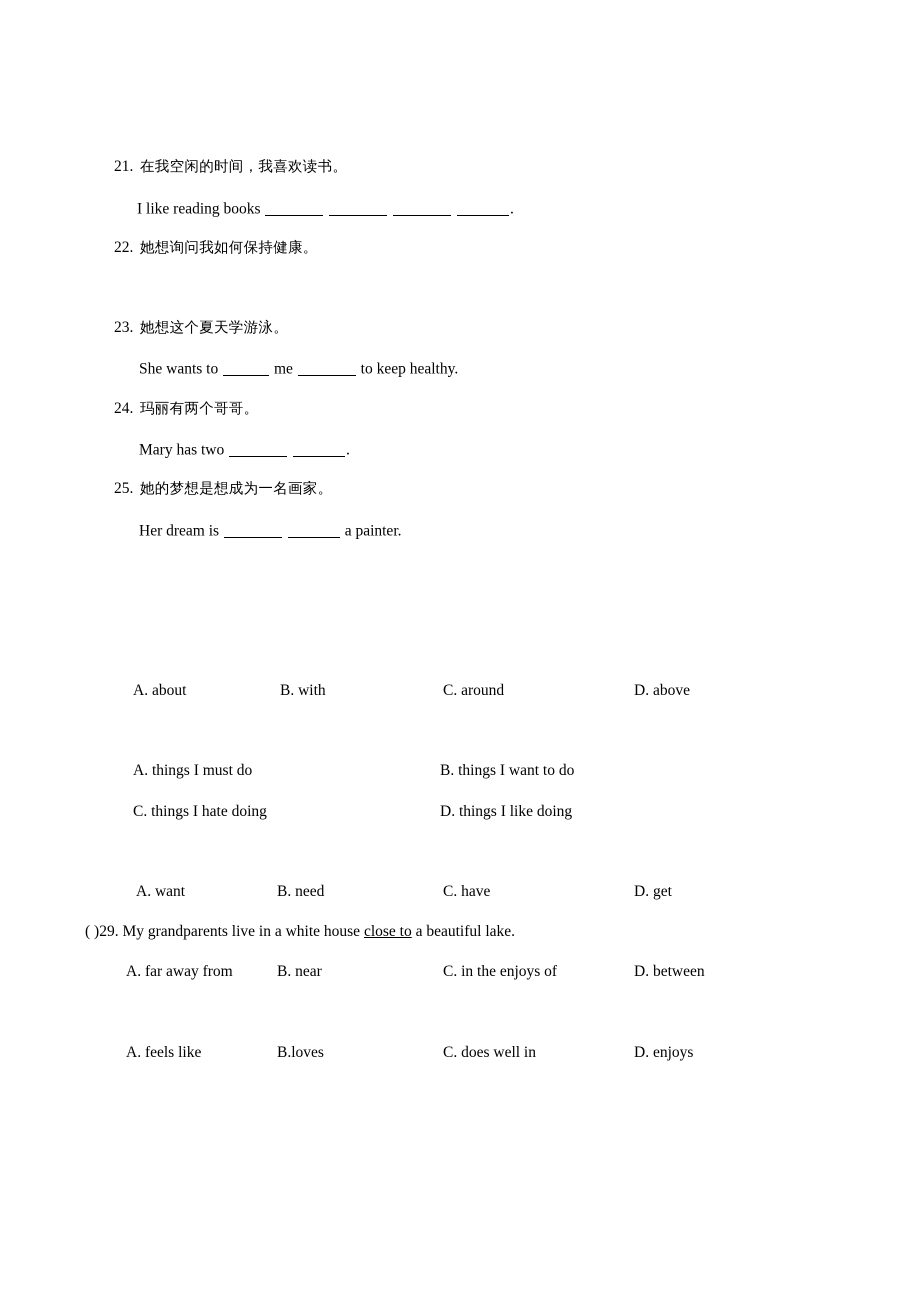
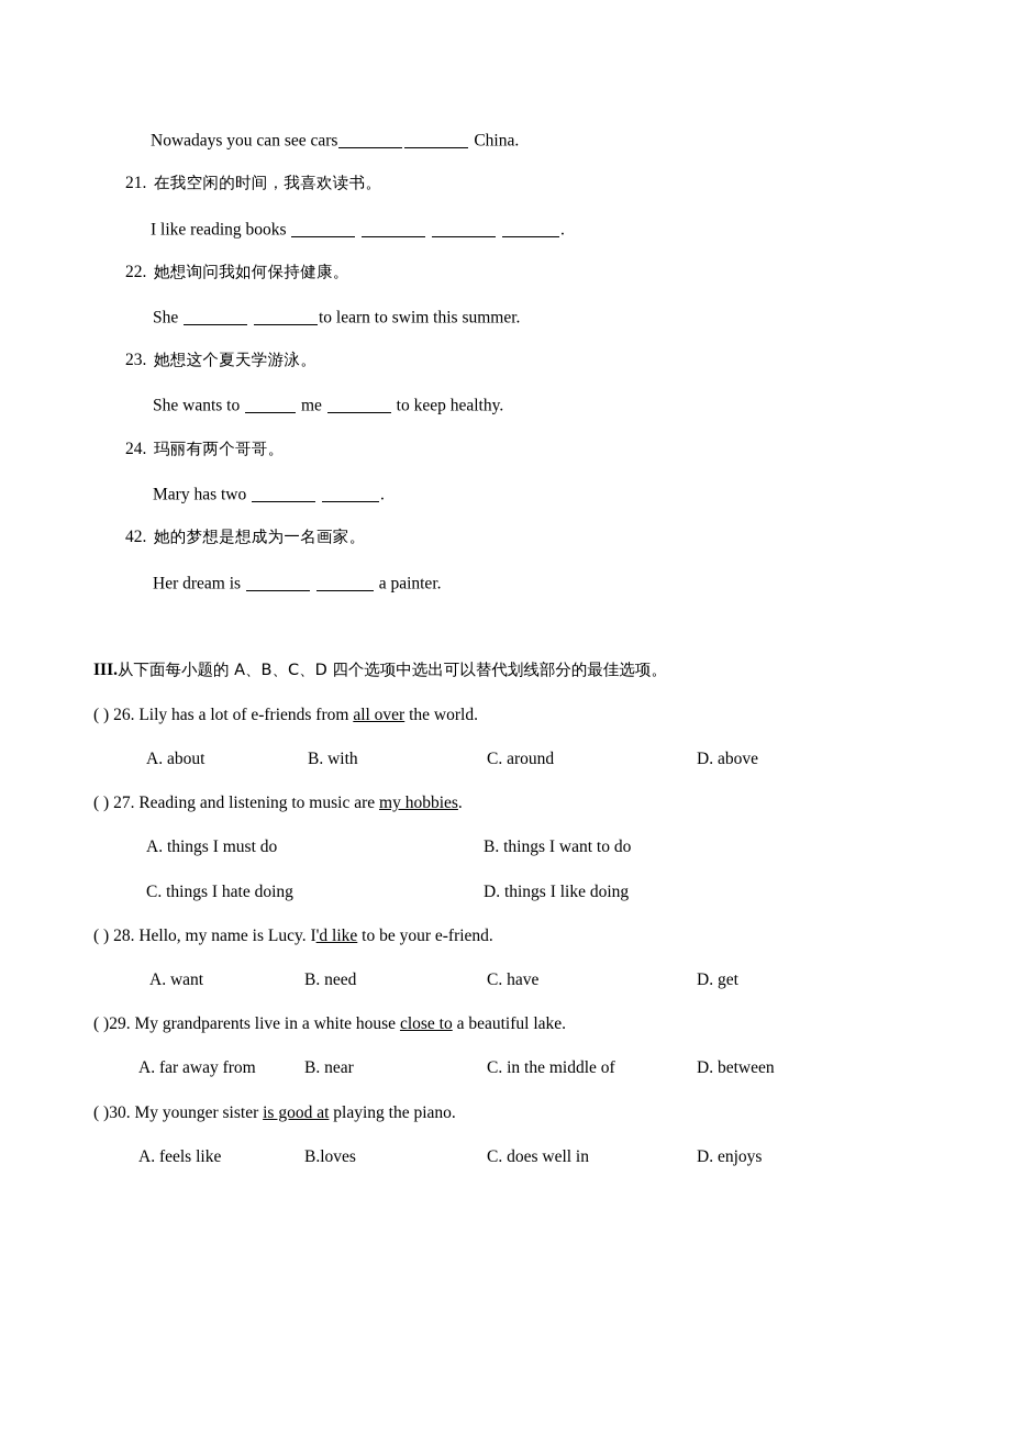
+ Nowadays you can see cars China.
  21. 在我空闲的时间，我喜欢读书。
  I like reading books .
  22. 她想询问我如何保持健康。
+ She to learn to swim this summer.
  23. 她想这个夏天学游泳。
  She wants to me to keep healthy.
  24. 玛丽有两个哥哥。
  Mary has two .
- 25. 她的梦想是想成为一名画家。
+ 42. 她的梦想是想成为一名画家。
  Her dream is a painter.
+ III.从下面每小题的 A、B、C、D 四个选项中选出可以替代划线部分的最佳选项。
+ ( ) 26. Lily has a lot of e-friends from all over the world.
  A. about
  B. with
  C. around
  D. above
+ ( ) 27. Reading and listening to music are my hobbies.
  A. things I must do
  B. things I want to do
  C. things I hate doing
  D. things I like doing
+ ( ) 28. Hello, my name is Lucy. I'd like to be your e-friend.
  A. want
  B. need
  C. have
  D. get
  ( )29. My grandparents live in a white house close to a beautiful lake.
  A. far away from
  B. near
- C. in the enjoys of
+ C. in the middle of
  D. between
+ ( )30. My younger sister is good at playing the piano.
  A. feels like
  B.loves
  C. does well in
  D. enjoys
